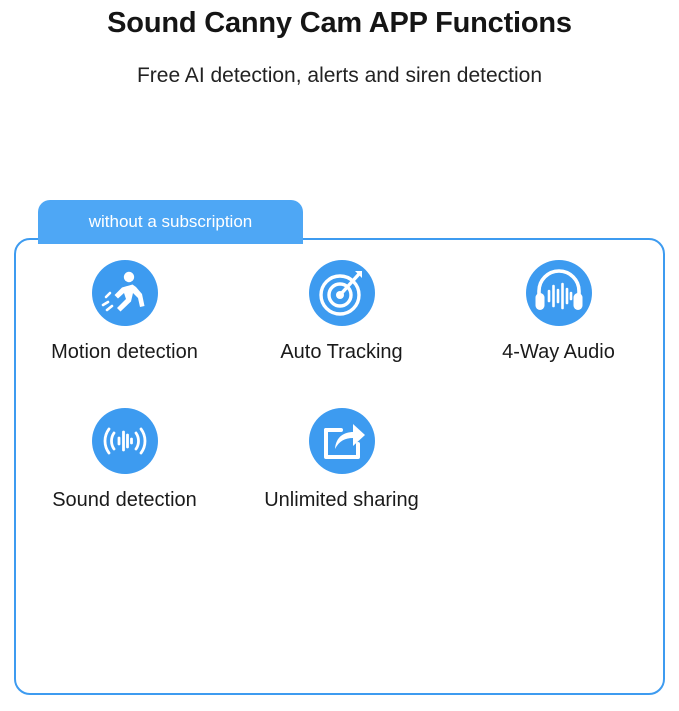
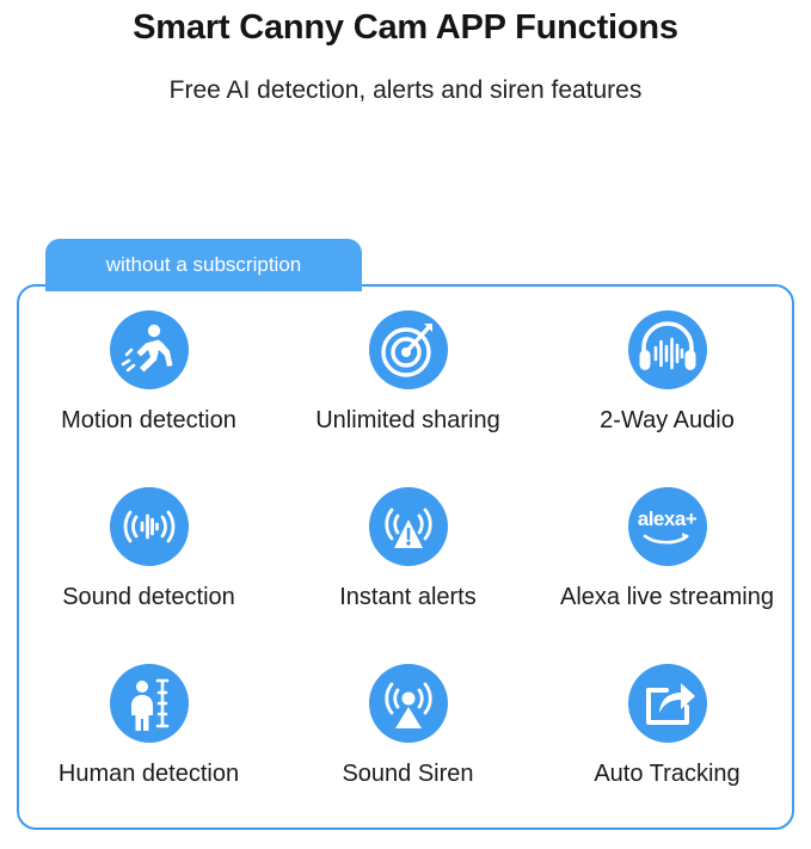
- Sound Canny Cam APP Functions
+ Smart Canny Cam APP Functions
- Free AI detection, alerts and siren detection
+ Free AI detection, alerts and siren features
  without a subscription
  Motion detection
- Auto Tracking
+ Unlimited sharing
- 4-Way Audio
+ 2-Way Audio
  Sound detection
+ Instant alerts
+ alexa+
+ Alexa live streaming
+ Human detection
+ Sound Siren
- Unlimited sharing
+ Auto Tracking
